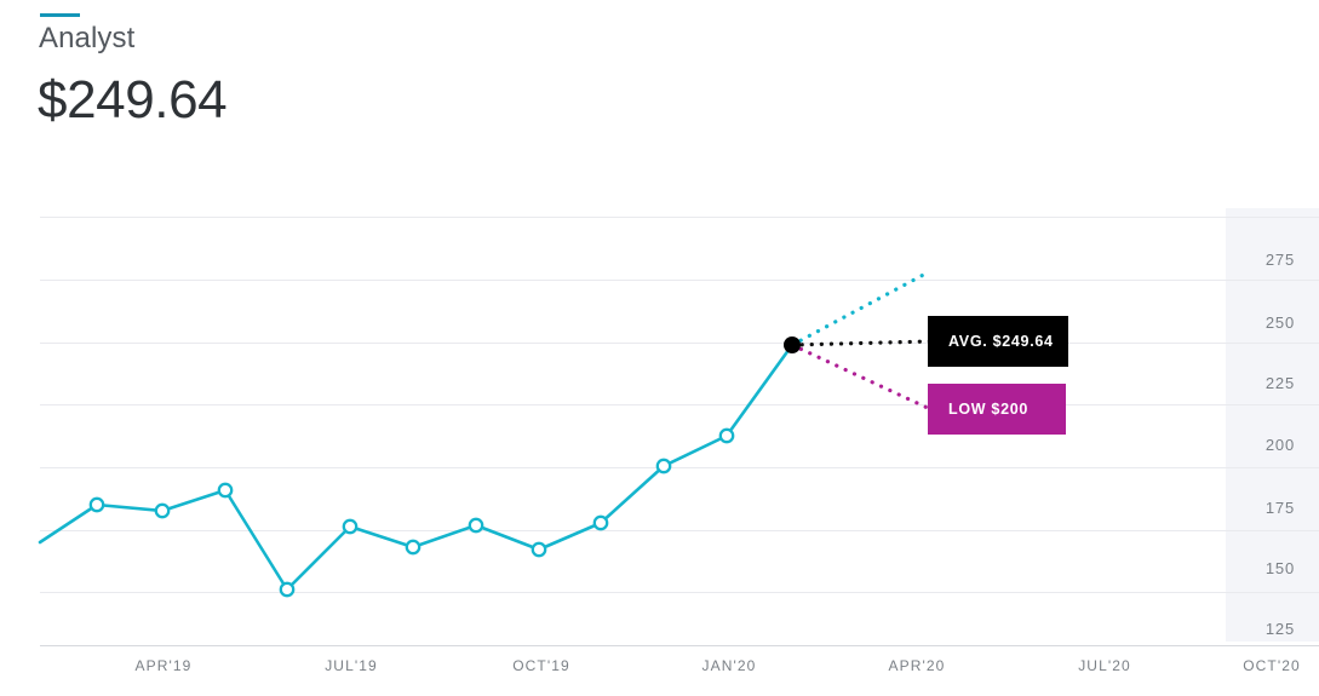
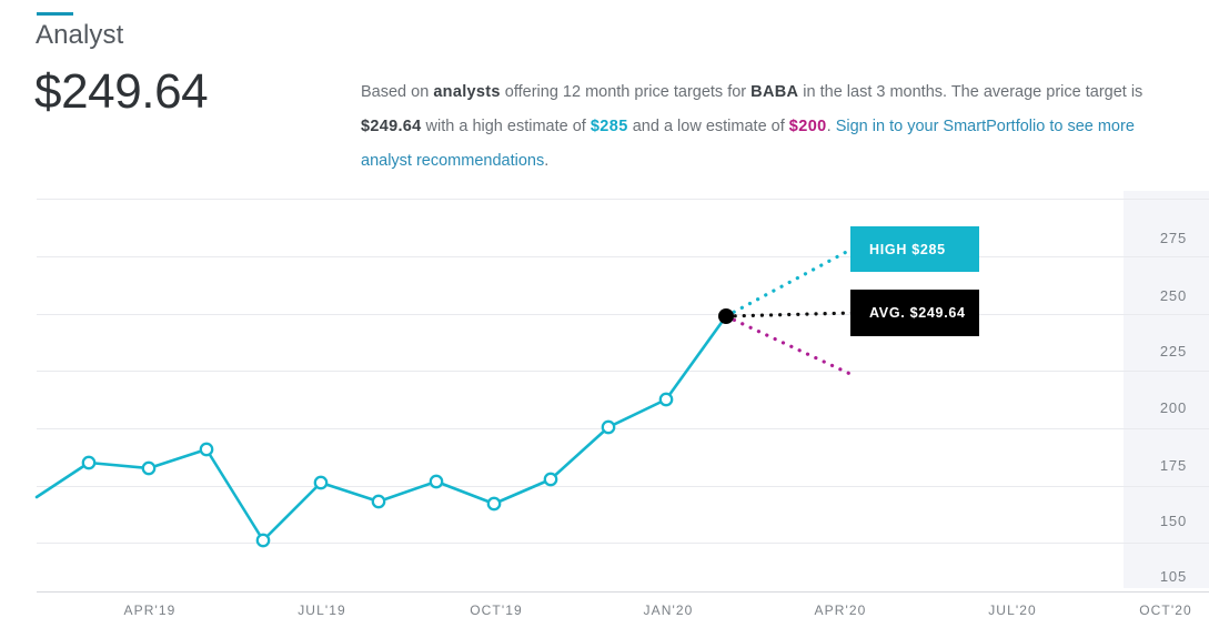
  Analyst
  $249.64
+ Based on analysts offering 12 month price targets for BABA in the last 3 months. The average price target is $249.64 with a high estimate of $285 and a low estimate of $200. Sign in to your SmartPortfolio to see more analyst recommendations.
+ HIGH $285
  AVG. $249.64
- LOW $200
  275
  250
  225
  200
  175
  150
- 125
+ 105
  APR'19
  JUL'19
  OCT'19
  JAN'20
  APR'20
  JUL'20
  OCT'20
